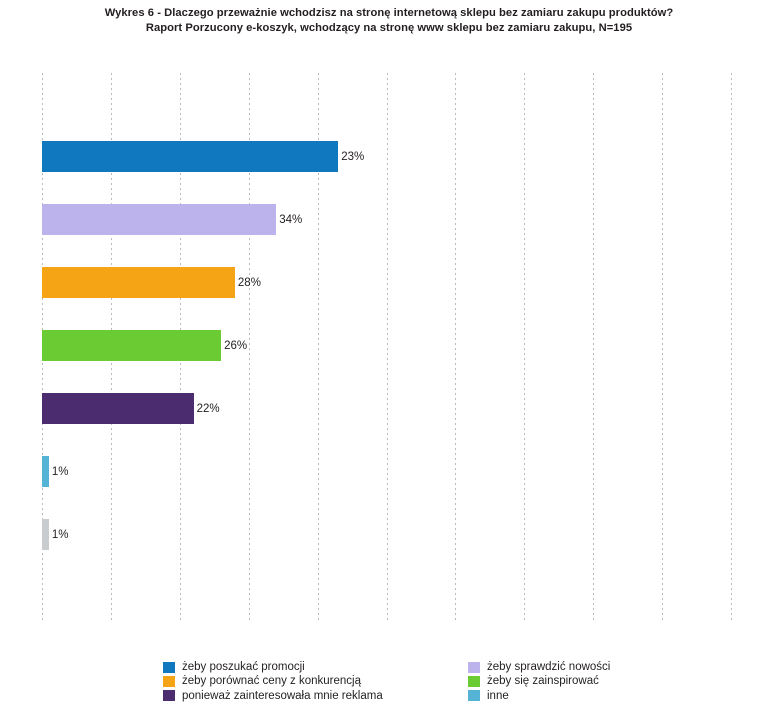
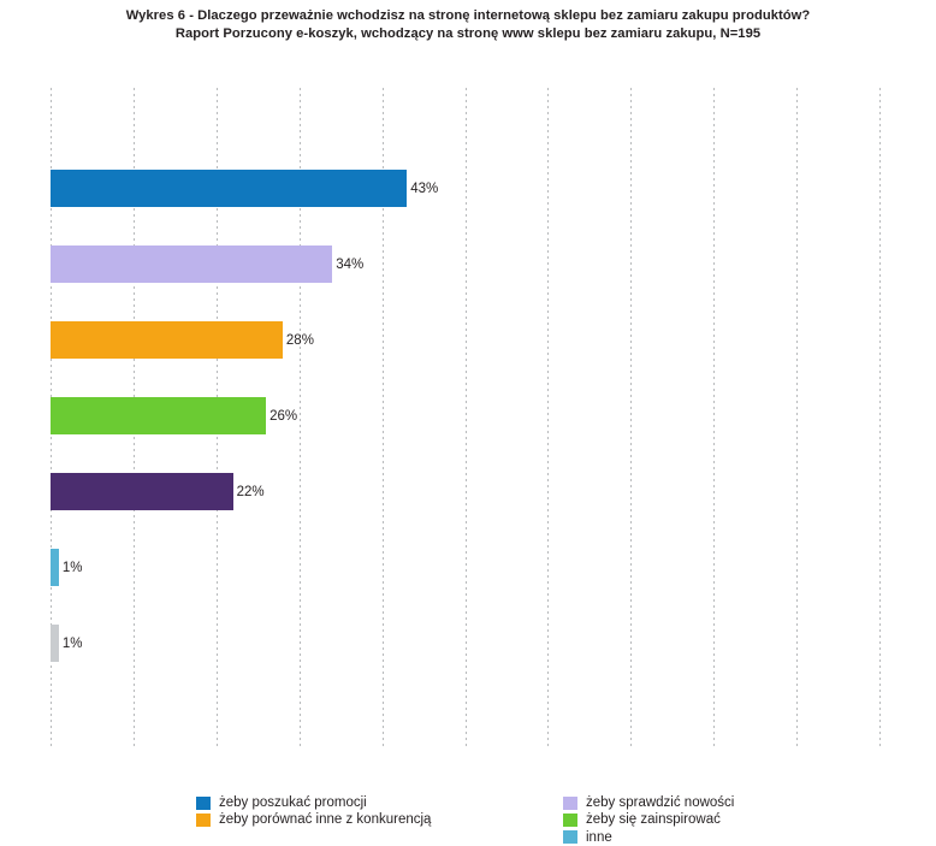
  Wykres 6 - Dlaczego przeważnie wchodzisz na stronę internetową sklepu bez zamiaru zakupu produktów?
  Raport Porzucony e-koszyk, wchodzący na stronę www sklepu bez zamiaru zakupu, N=195
- 23%
+ 43%
  34%
  28%
  26%
  22%
  1%
  1%
  żeby poszukać promocji
- żeby porównać ceny z konkurencją
+ żeby porównać inne z konkurencją
- ponieważ zainteresowała mnie reklama
  żeby sprawdzić nowości
  żeby się zainspirować
  inne
